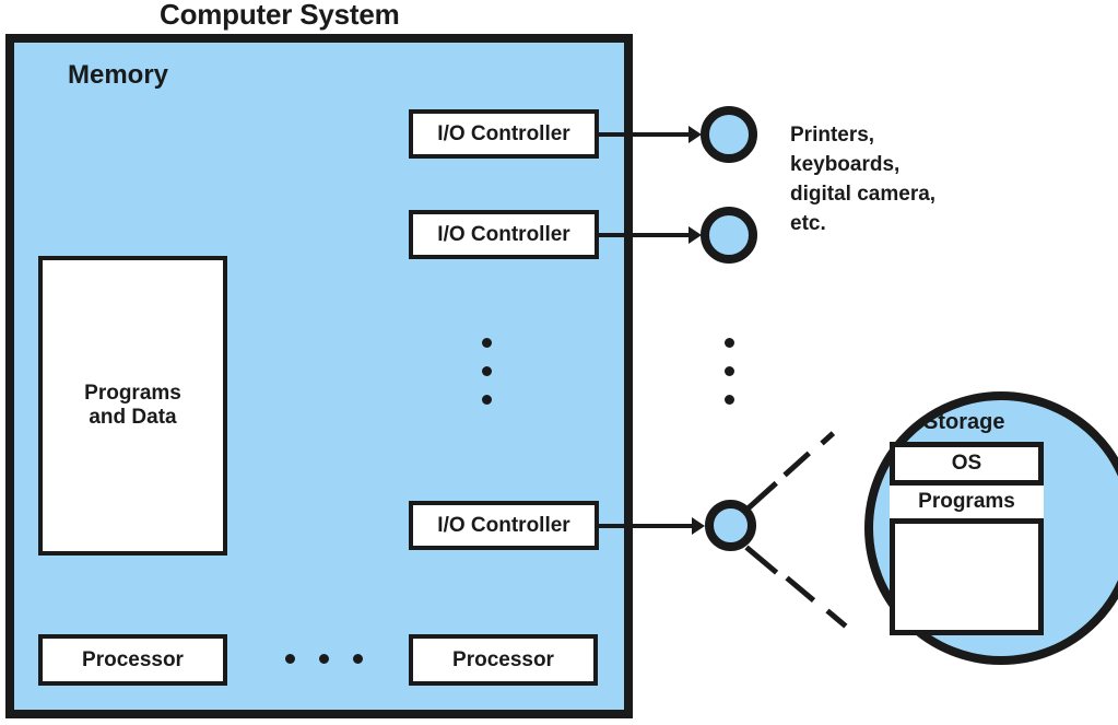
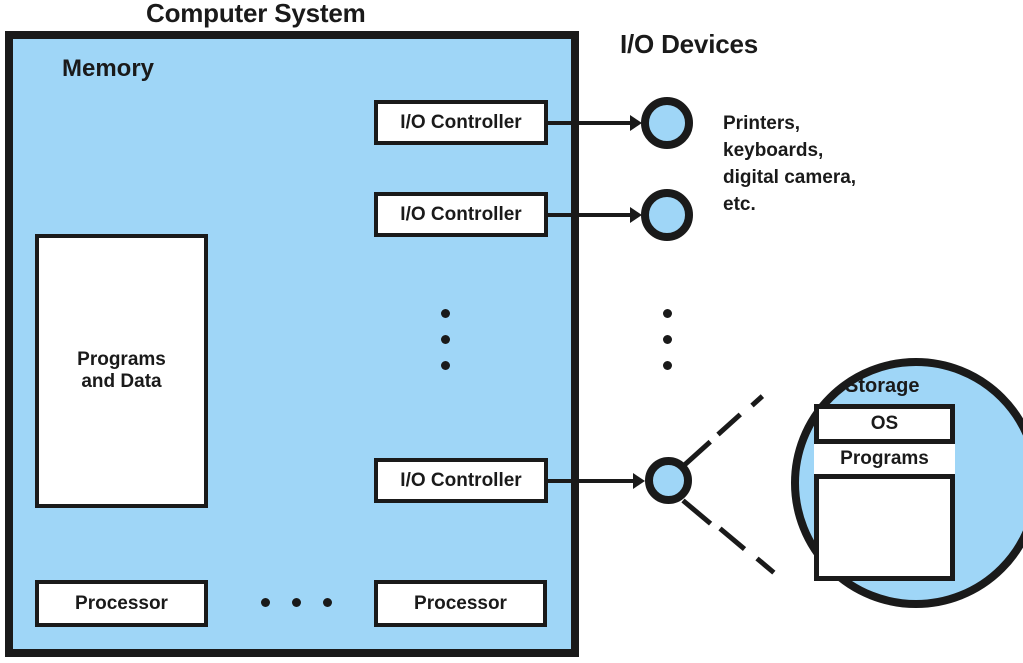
  Computer System
+ I/O Devices
  Memory
  Programs
  and Data
  I/O Controller
  I/O Controller
  I/O Controller
  Processor
  Processor
  Printers,
  keyboards,
  digital camera,
  etc.
  Storage
  OS
  Programs
